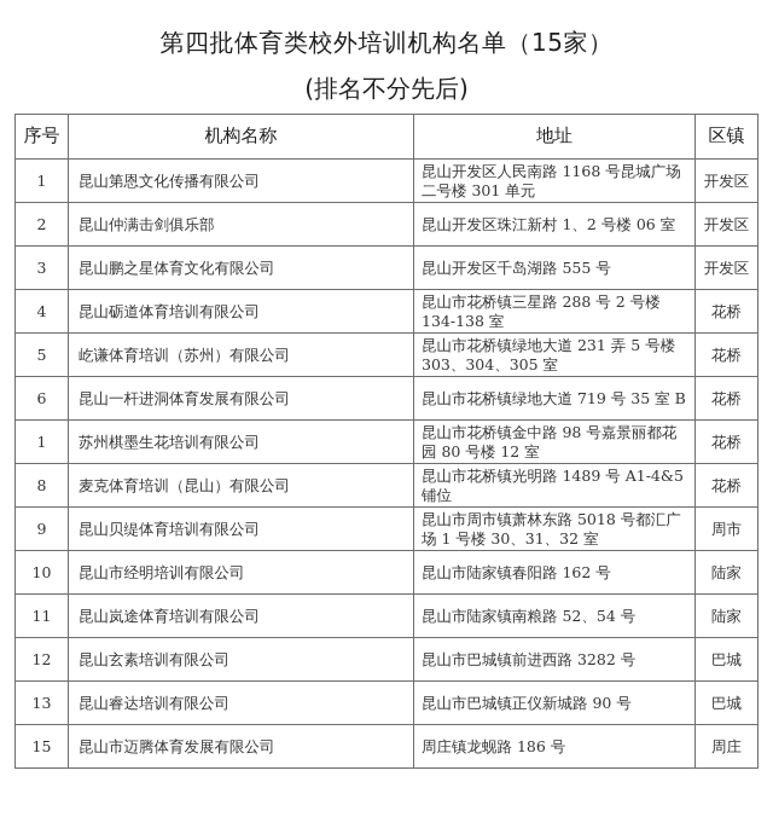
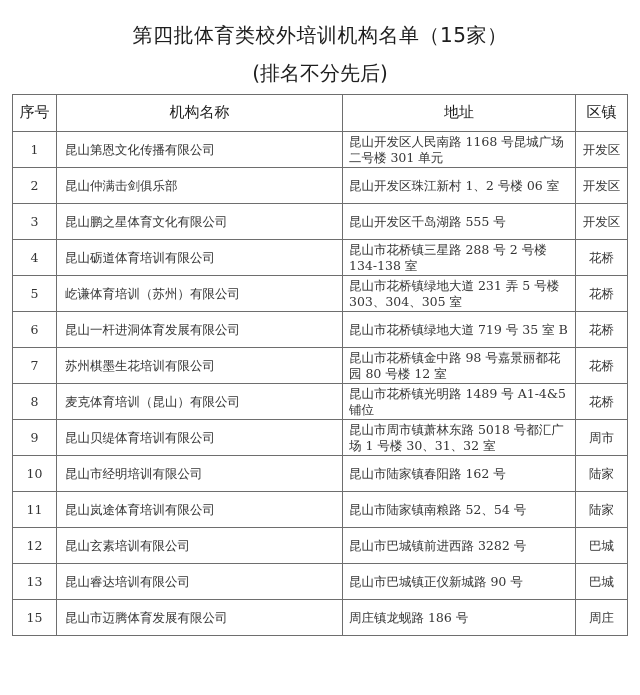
  第四批体育类校外培训机构名单（15家）
  (排名不分先后)
  序号	机构名称	地址	区镇
  1	昆山第恩文化传播有限公司	昆山开发区人民南路 1168 号昆城广场二号楼 301 单元	开发区
  2	昆山仲满击剑俱乐部	昆山开发区珠江新村 1、2 号楼 06 室	开发区
  3	昆山鹏之星体育文化有限公司	昆山开发区千岛湖路 555 号	开发区
  4	昆山砺道体育培训有限公司	昆山市花桥镇三星路 288 号 2 号楼 134-138 室	花桥
  5	屹谦体育培训（苏州）有限公司	昆山市花桥镇绿地大道 231 弄 5 号楼 303、304、305 室	花桥
  6	昆山一杆进洞体育发展有限公司	昆山市花桥镇绿地大道 719 号 35 室 B	花桥
- 1	苏州棋墨生花培训有限公司	昆山市花桥镇金中路 98 号嘉景丽都花园 80 号楼 12 室	花桥
+ 7	苏州棋墨生花培训有限公司	昆山市花桥镇金中路 98 号嘉景丽都花园 80 号楼 12 室	花桥
  8	麦克体育培训（昆山）有限公司	昆山市花桥镇光明路 1489 号 A1-4&5 铺位	花桥
  9	昆山贝缇体育培训有限公司	昆山市周市镇萧林东路 5018 号都汇广场 1 号楼 30、31、32 室	周市
  10	昆山市经明培训有限公司	昆山市陆家镇春阳路 162 号	陆家
  11	昆山岚途体育培训有限公司	昆山市陆家镇南粮路 52、54 号	陆家
  12	昆山玄素培训有限公司	昆山市巴城镇前进西路 3282 号	巴城
  13	昆山睿达培训有限公司	昆山市巴城镇正仪新城路 90 号	巴城
  15	昆山市迈腾体育发展有限公司	周庄镇龙蚬路 186 号	周庄
